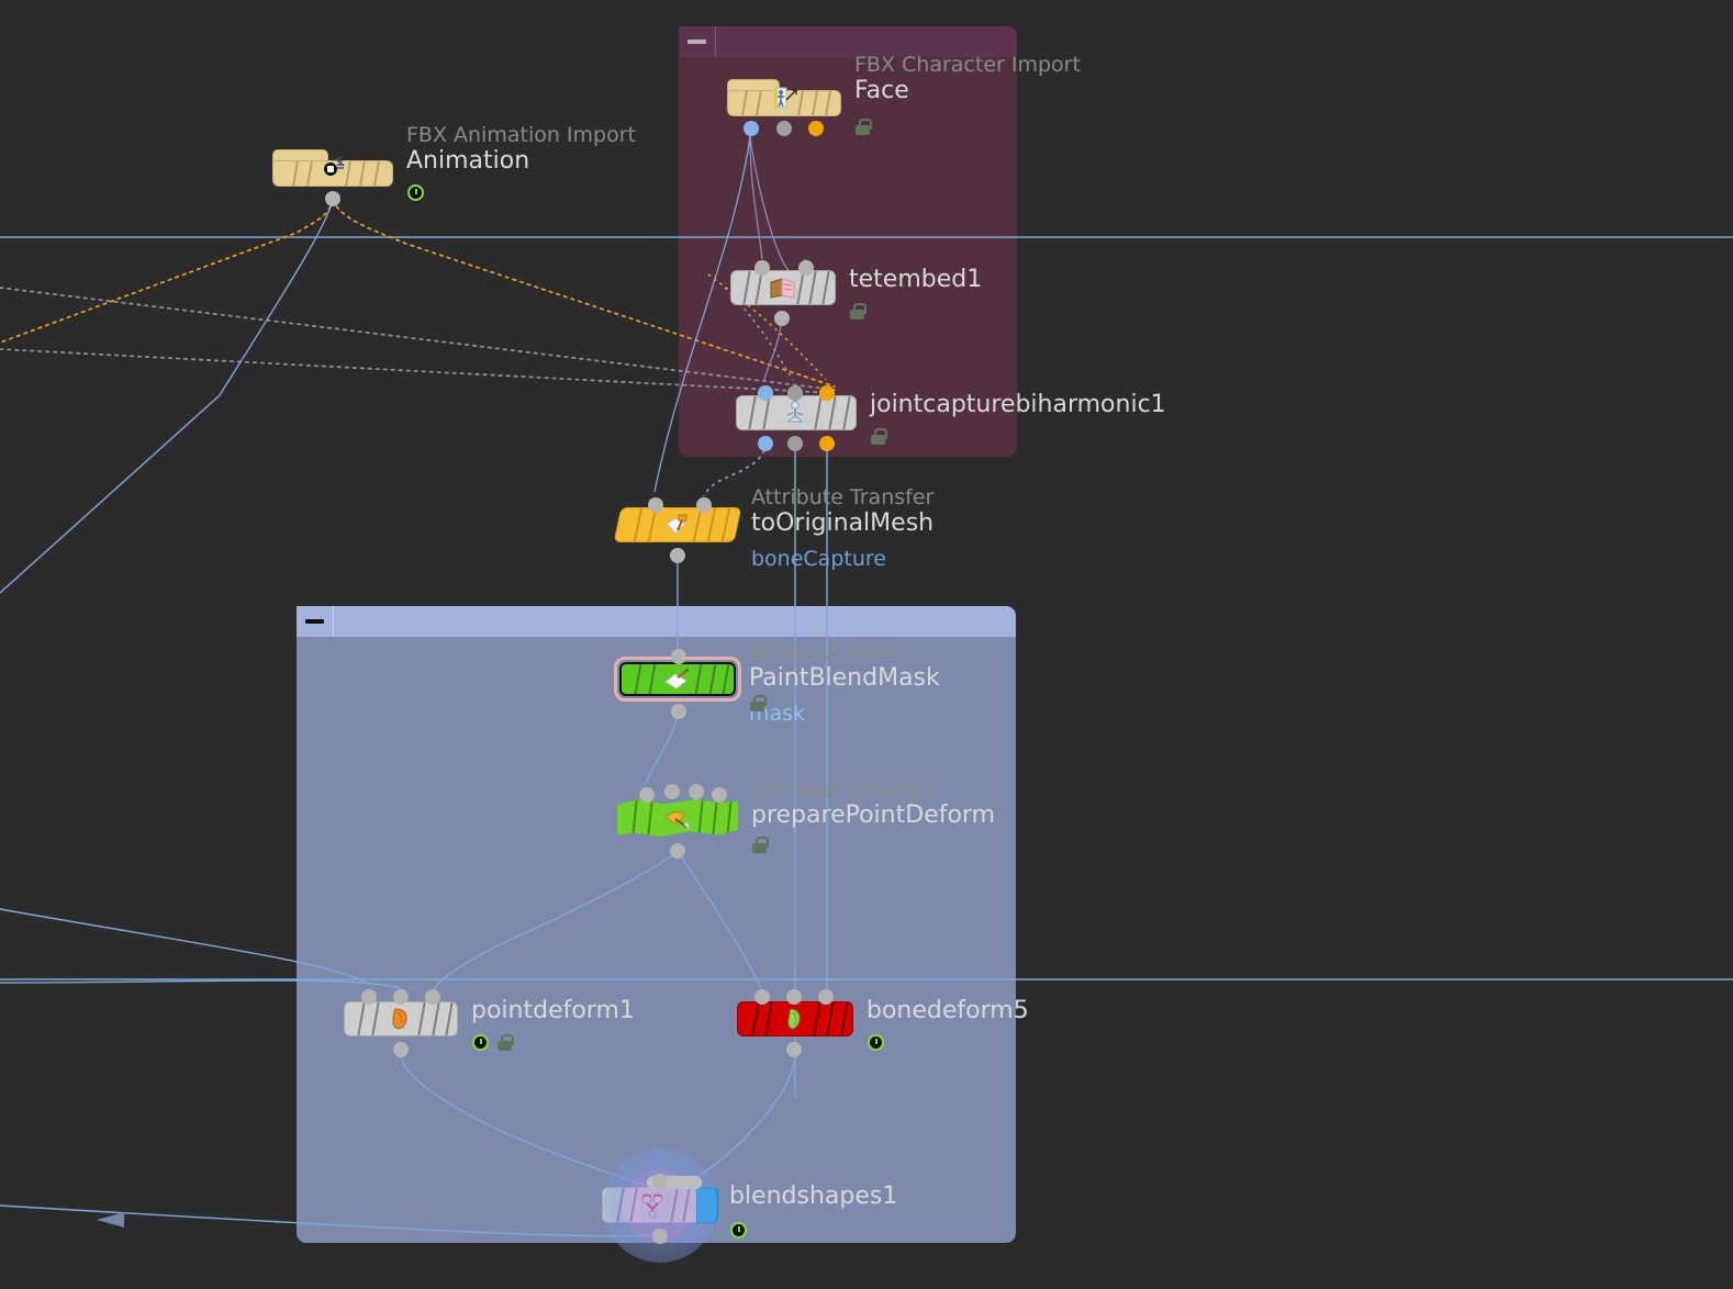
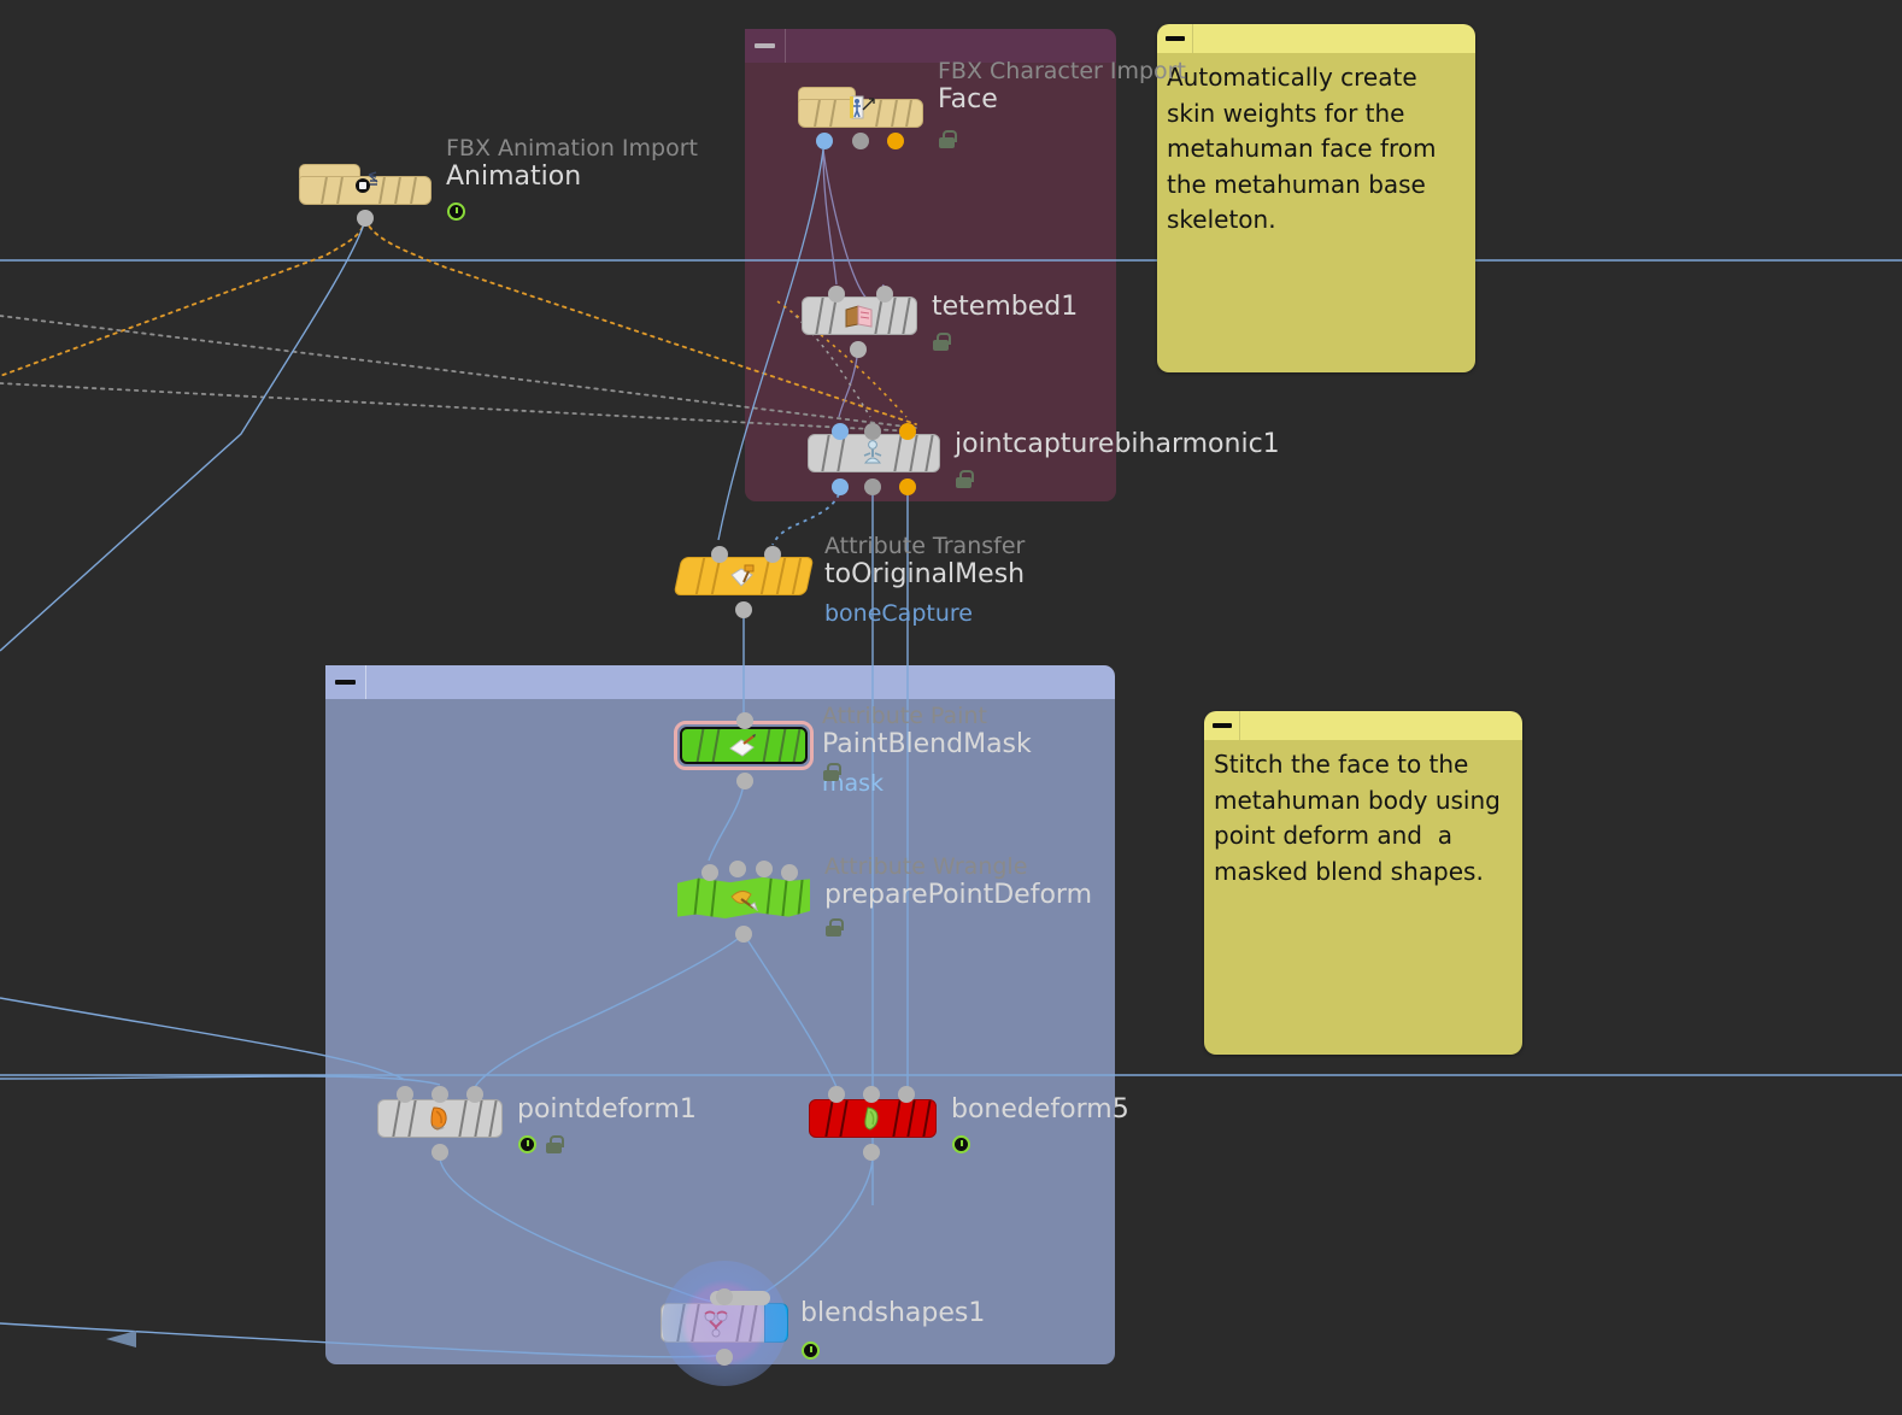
+ Automatically create skin weights for the metahuman face from the metahuman base skeleton.
+ Stitch the face to the metahuman body using point deform and a masked blend shapes.
  FBX Animation Import
  Animation
  FBX Character Import
  Face
  tetembed1
  jointcapturebiharmonic1
  Attribute Transfer
  toOriginalMesh
  boneCapture
  Attribute Paint
  PaintBlendMask
  mask
  Attribute Wrangle
  preparePointDeform
  pointdeform1
  bonedeform5
  blendshapes1
